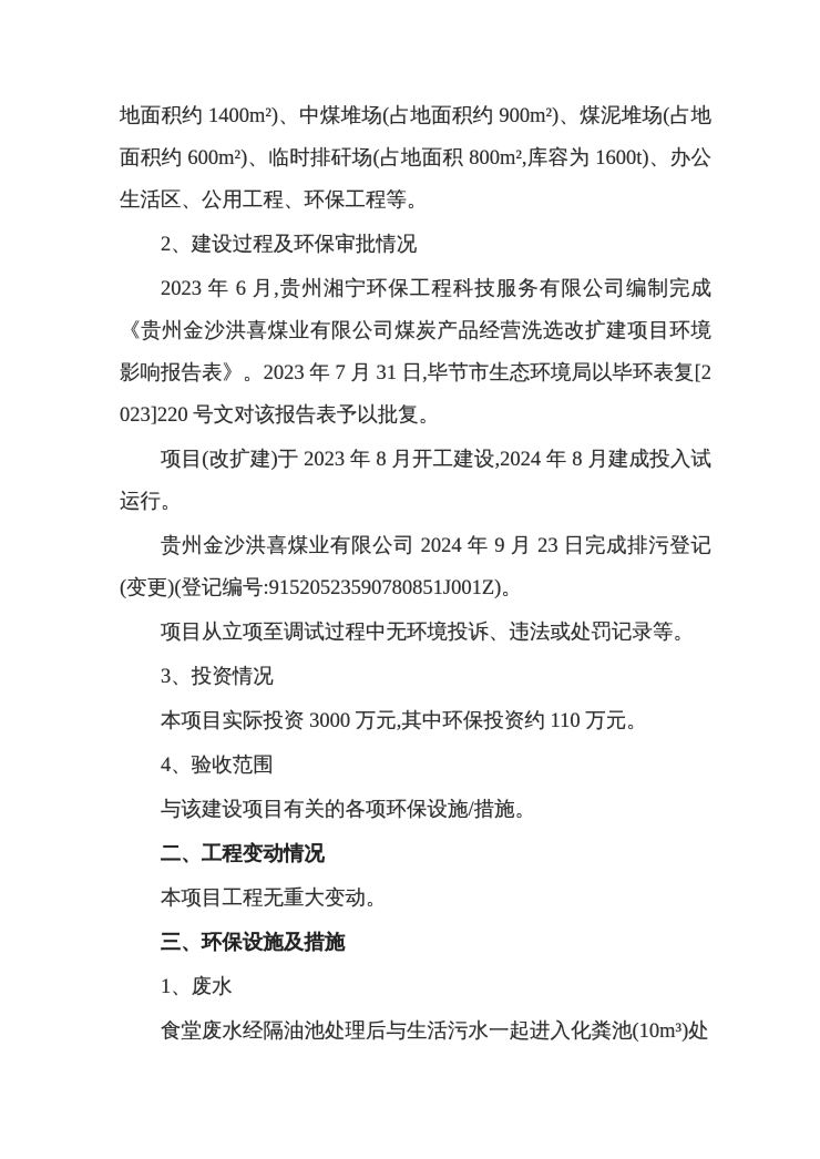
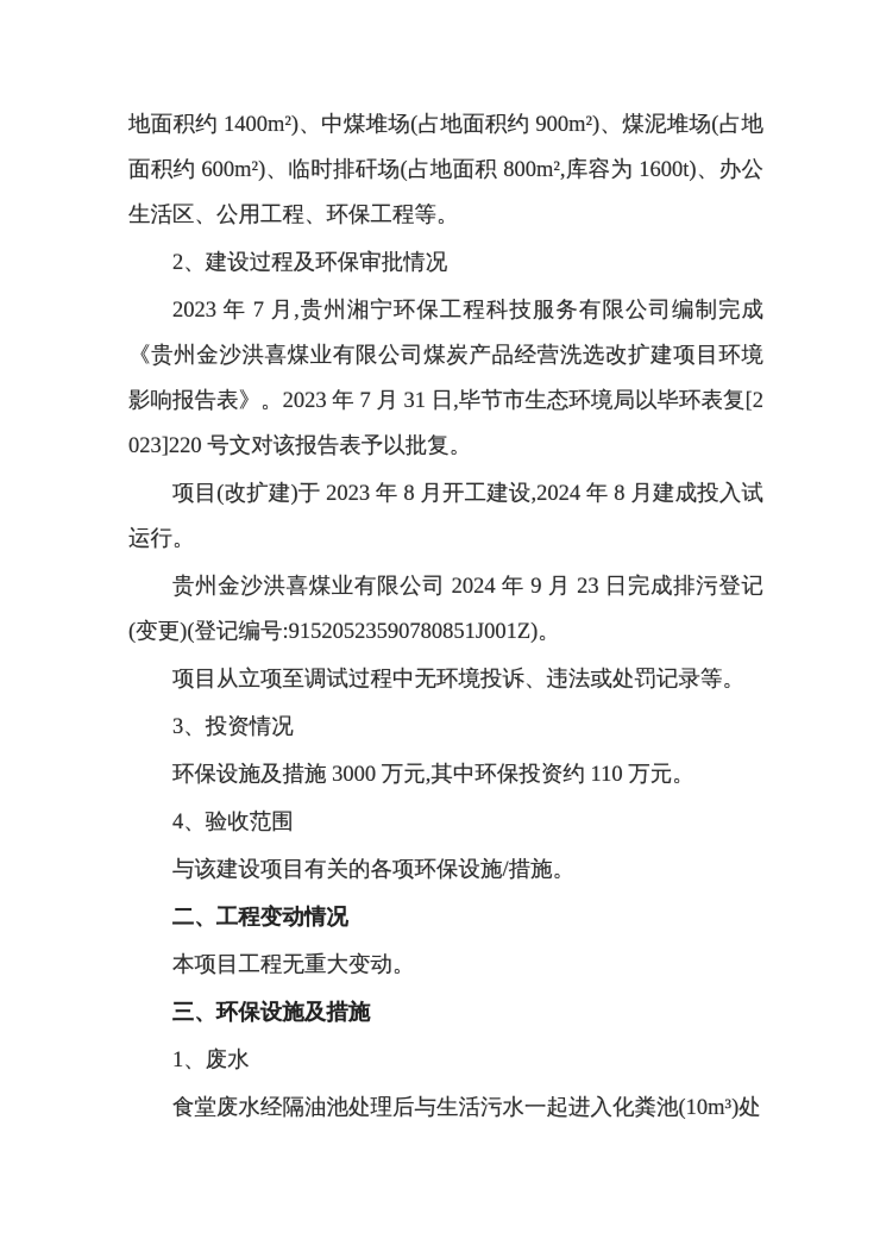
  地面积约 1400m²)、中煤堆场(占地面积约 900m²)、煤泥堆场(占地面积约 600m²)、临时排矸场(占地面积 800m²,库容为 1600t)、办公生活区、公用工程、环保工程等。
  2、建设过程及环保审批情况
- 2023 年 6 月,贵州湘宁环保工程科技服务有限公司编制完成《贵州金沙洪喜煤业有限公司煤炭产品经营洗选改扩建项目环境影响报告表》。2023 年 7 月 31 日,毕节市生态环境局以毕环表复[2023]220 号文对该报告表予以批复。
+ 2023 年 7 月,贵州湘宁环保工程科技服务有限公司编制完成《贵州金沙洪喜煤业有限公司煤炭产品经营洗选改扩建项目环境影响报告表》。2023 年 7 月 31 日,毕节市生态环境局以毕环表复[2023]220 号文对该报告表予以批复。
  项目(改扩建)于 2023 年 8 月开工建设,2024 年 8 月建成投入试运行。
  贵州金沙洪喜煤业有限公司 2024 年 9 月 23 日完成排污登记(变更)(登记编号:91520523590780851J001Z)。
  项目从立项至调试过程中无环境投诉、违法或处罚记录等。
  3、投资情况
- 本项目实际投资 3000 万元,其中环保投资约 110 万元。
+ 环保设施及措施 3000 万元,其中环保投资约 110 万元。
  4、验收范围
  与该建设项目有关的各项环保设施/措施。
  二、工程变动情况
  本项目工程无重大变动。
  三、环保设施及措施
  1、废水
  食堂废水经隔油池处理后与生活污水一起进入化粪池(10m³)处
